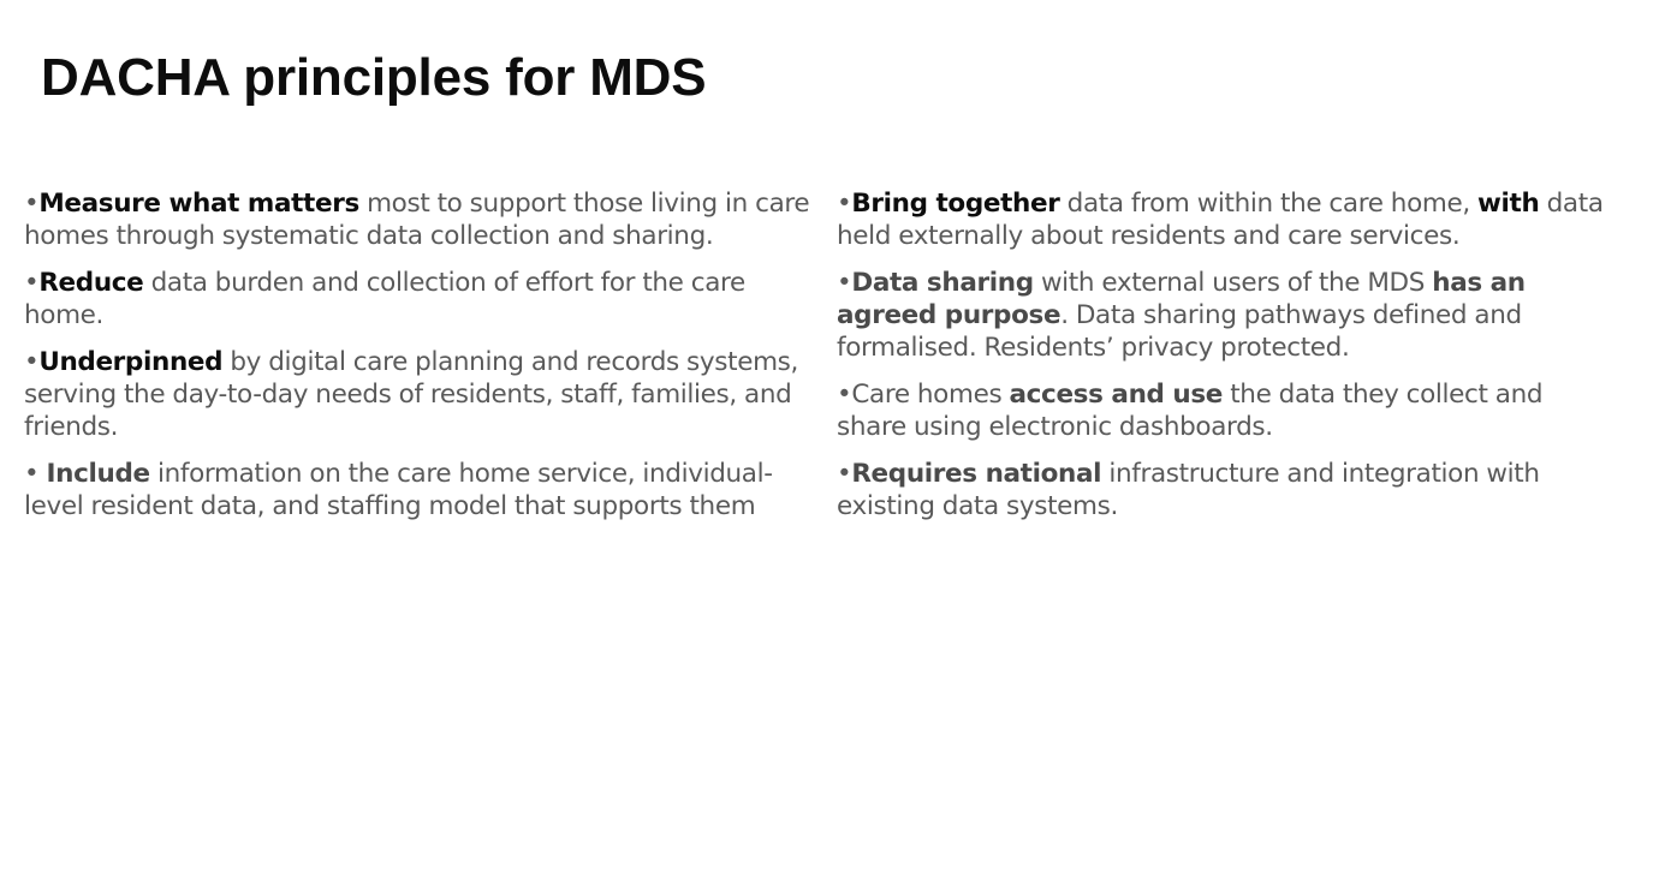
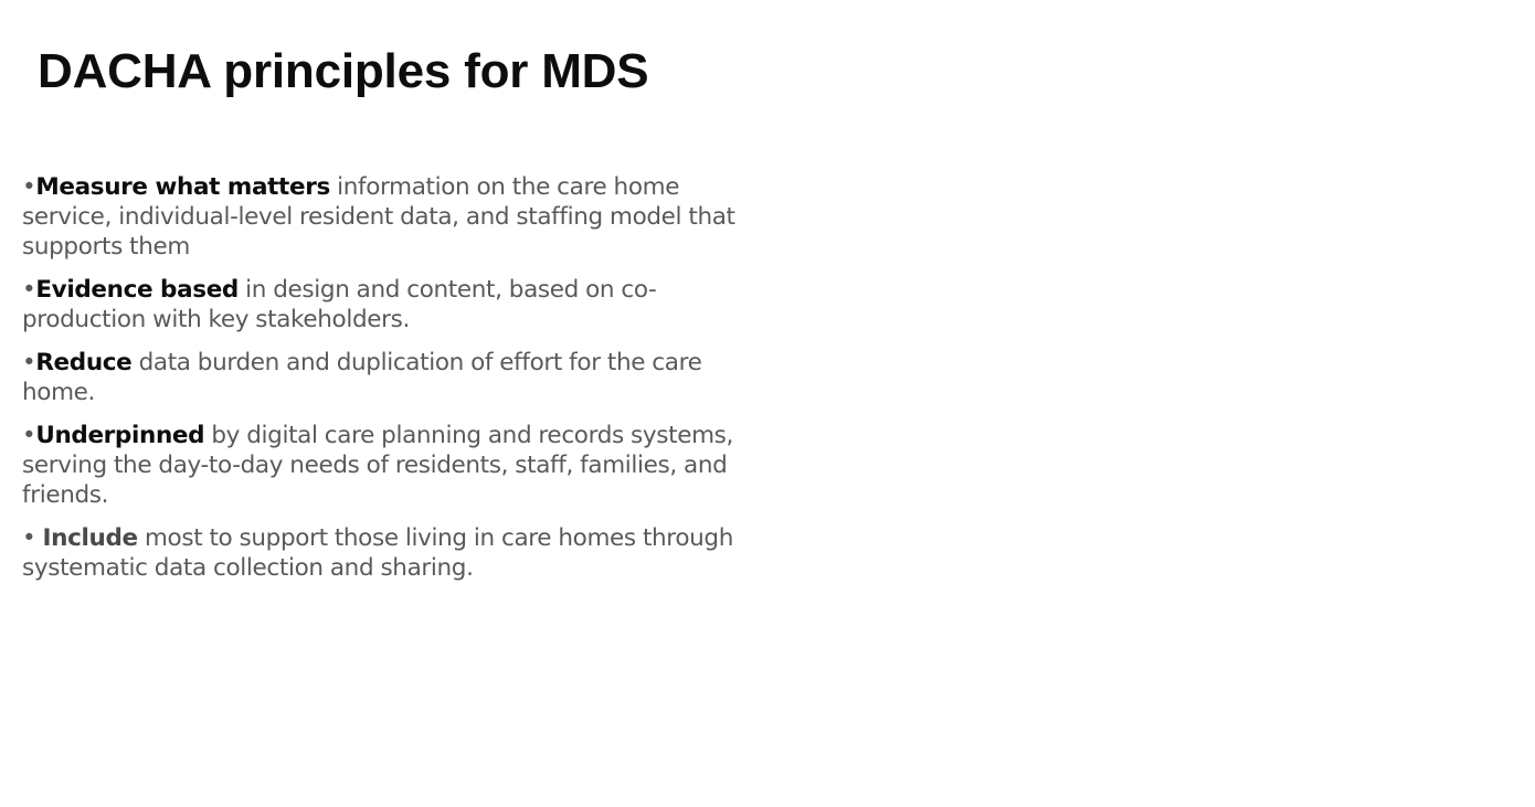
  DACHA principles for MDS
- •Measure what matters most to support those living in care homes through systematic data collection and sharing.
+ •Measure what matters information on the care home service, individual-level resident data, and staffing model that supports them
+ •Evidence based in design and content, based on co-production with key stakeholders.
- •Reduce data burden and collection of effort for the care home.
+ •Reduce data burden and duplication of effort for the care home.
  •Underpinned by digital care planning and records systems, serving the day-to-day needs of residents, staff, families, and friends.
- • Include information on the care home service, individual-level resident data, and staffing model that supports them
+ • Include most to support those living in care homes through systematic data collection and sharing.
- •Bring together data from within the care home, with data held externally about residents and care services.
- •Data sharing with external users of the MDS has an agreed purpose. Data sharing pathways defined and formalised. Residents’ privacy protected.
- •Care homes access and use the data they collect and share using electronic dashboards.
- •Requires national infrastructure and integration with existing data systems.
